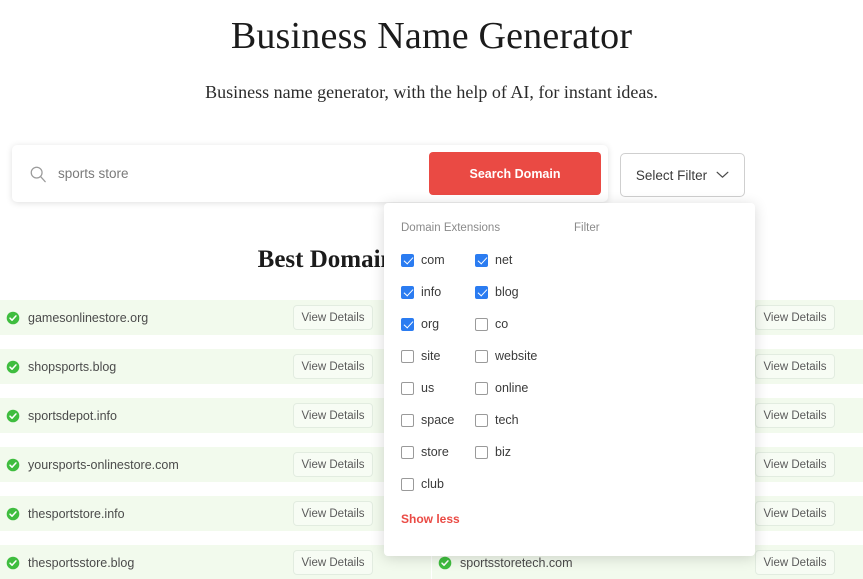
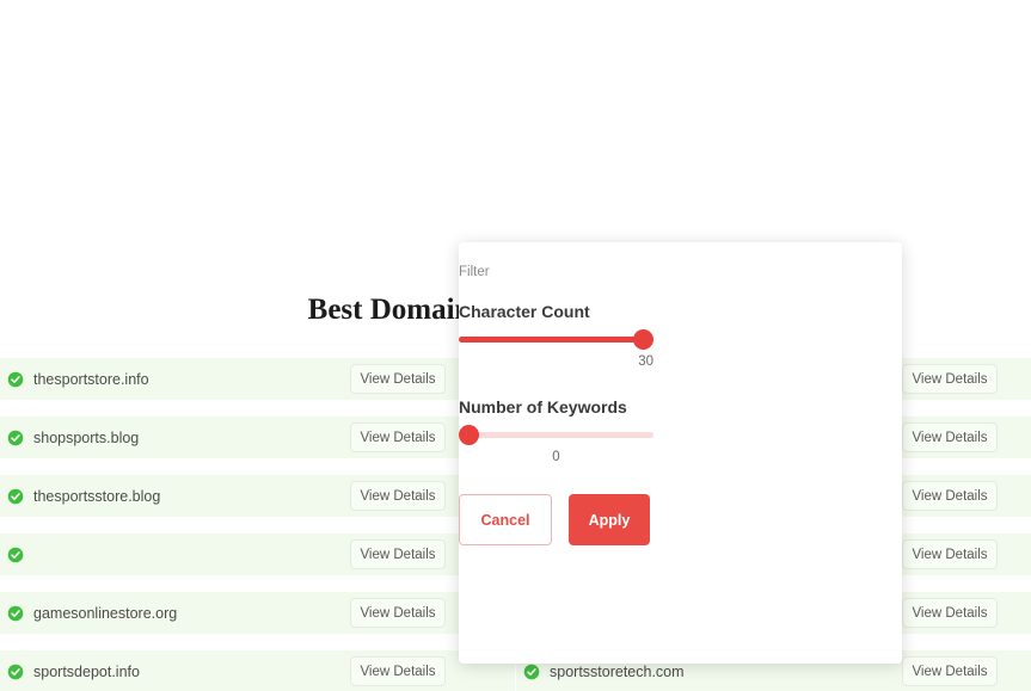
- Business Name Generator
- Business name generator, with the help of AI, for instant ideas.
- sports store
- Search Domain
- Select Filter
- gamesonlinestore.org
+ thesportstore.info
  View Details
  shopsports.blog
  View Details
- sportsdepot.info
+ thesportsstore.blog
  View Details
- yoursports-onlinestore.com
  View Details
- thesportstore.info
+ gamesonlinestore.org
  View Details
- thesportsstore.blog
+ sportsdepot.info
  View Details
  View Details
  View Details
  View Details
  View Details
  View Details
  sportsstoretech.com
  View Details
- Domain Extensions
- com
- net
- info
- blog
- org
- co
- site
- website
- us
- online
- space
- tech
- store
- biz
- club
- Show less
  Filter
+ Character Count
+ 30
+ Number of Keywords
+ 0
+ Cancel
+ Apply
